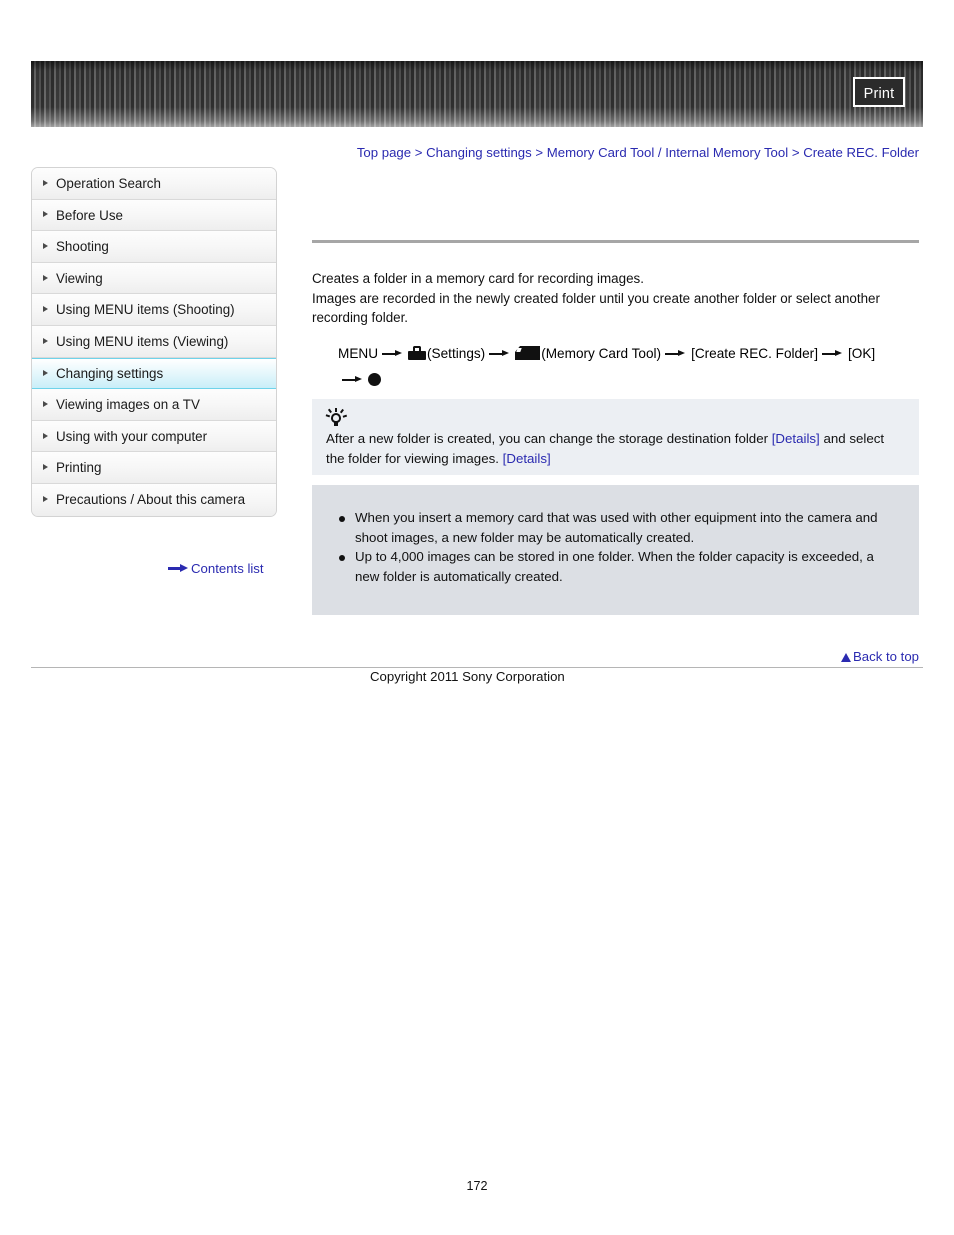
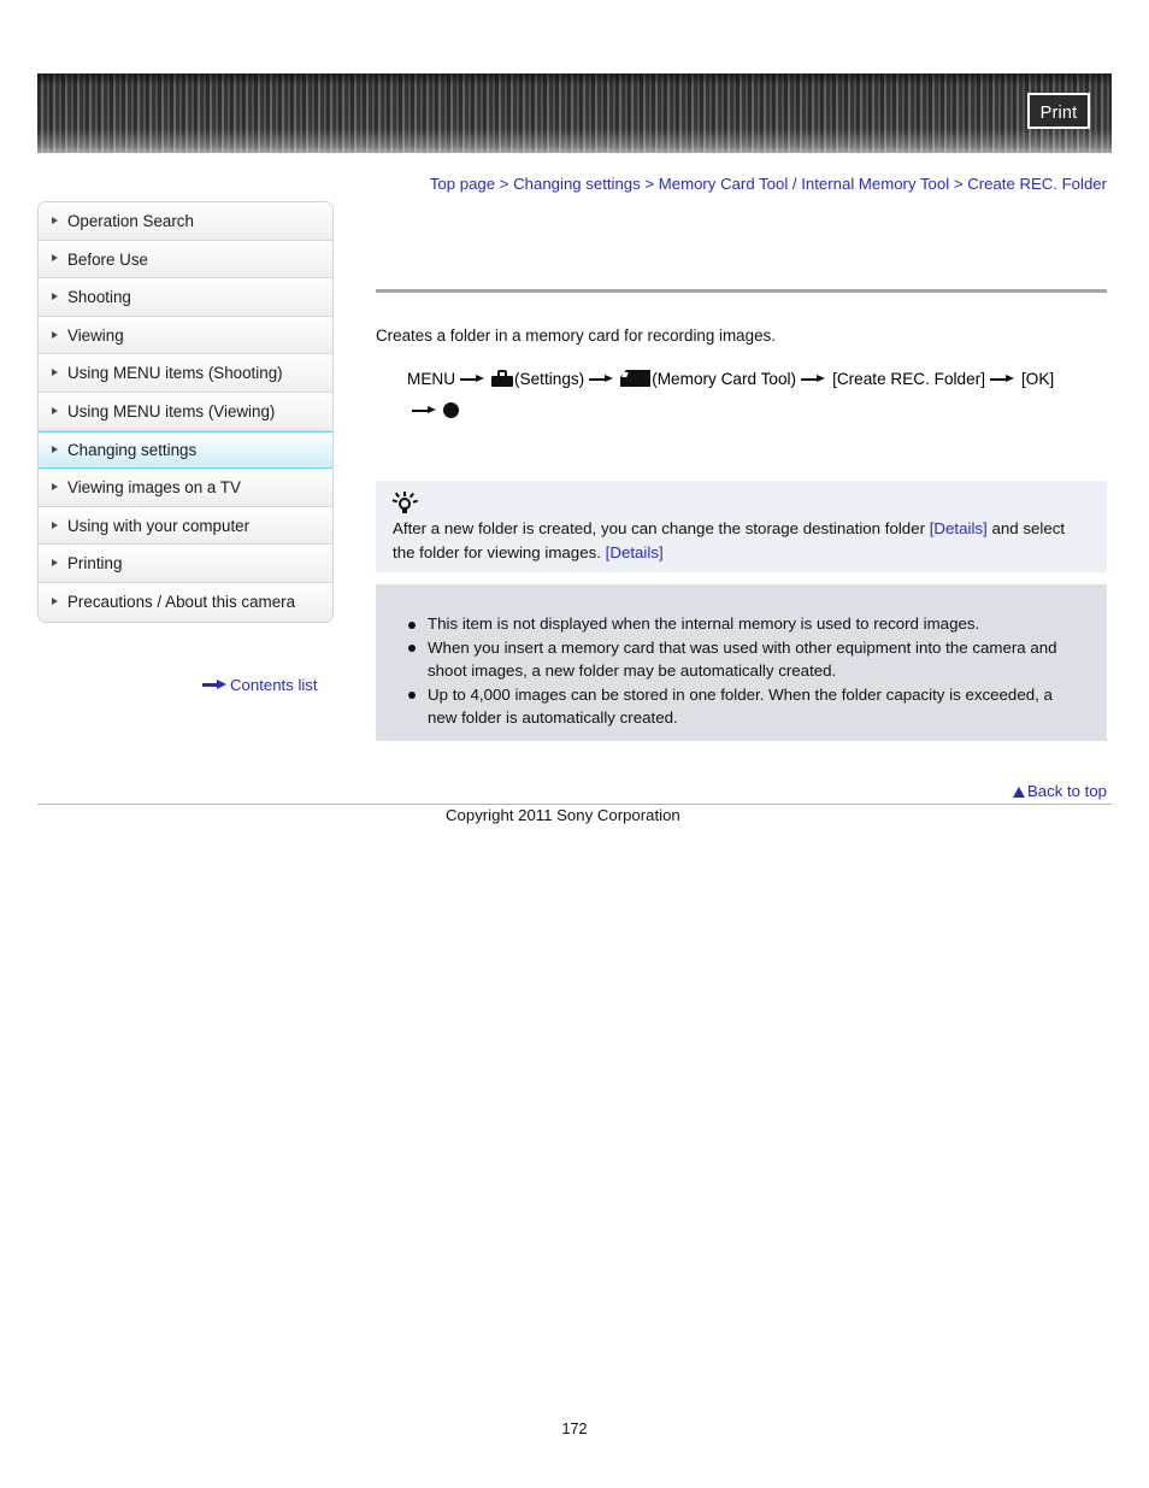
  Print
  Top page > Changing settings > Memory Card Tool / Internal Memory Tool > Create REC. Folder
  Operation Search
  Before Use
  Shooting
  Viewing
  Using MENU items (Shooting)
  Using MENU items (Viewing)
  Changing settings
  Viewing images on a TV
  Using with your computer
  Printing
  Precautions / About this camera
  Contents list
  Creates a folder in a memory card for recording images.
- Images are recorded in the newly created folder until you create another folder or select another recording folder.
  MENU (Settings) (Memory Card Tool) [Create REC. Folder] [OK]
  After a new folder is created, you can change the storage destination folder [Details] and select the folder for viewing images. [Details]
+ This item is not displayed when the internal memory is used to record images.
  When you insert a memory card that was used with other equipment into the camera and shoot images, a new folder may be automatically created.
  Up to 4,000 images can be stored in one folder. When the folder capacity is exceeded, a new folder is automatically created.
  Back to top
  Copyright 2011 Sony Corporation
  172
